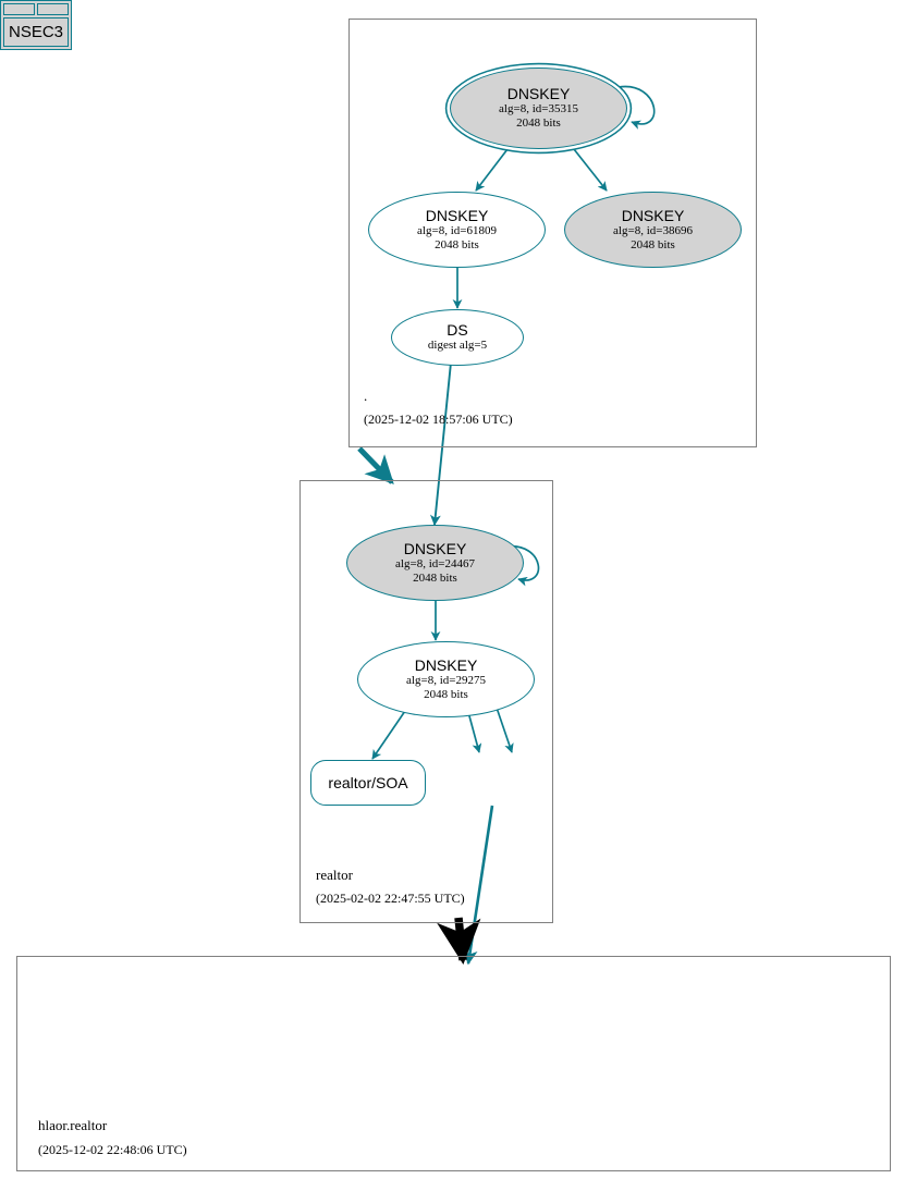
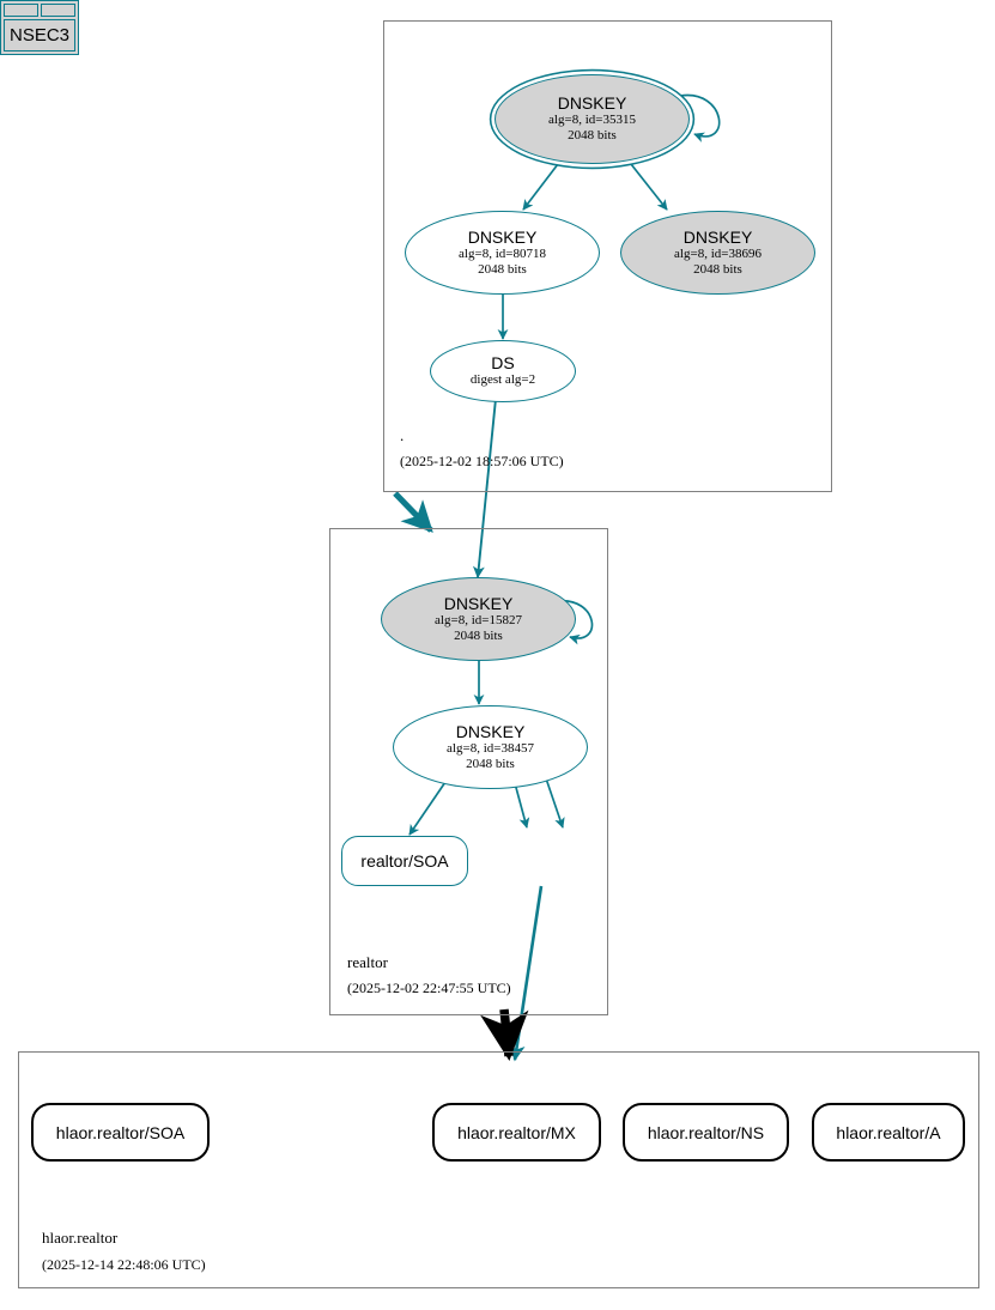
  .
  (2025-12-02 18:57:06 UTC)
  DNSKEY
  alg=8, id=35315
  2048 bits
  DNSKEY
- alg=8, id=61809
+ alg=8, id=80718
  2048 bits
  DNSKEY
  alg=8, id=38696
  2048 bits
  DS
- digest alg=5
+ digest alg=2
  realtor
- (2025-02-02 22:47:55 UTC)
+ (2025-12-02 22:47:55 UTC)
  DNSKEY
- alg=8, id=24467
+ alg=8, id=15827
  2048 bits
  DNSKEY
- alg=8, id=29275
+ alg=8, id=38457
  2048 bits
  realtor/SOA
  NSEC3
  hlaor.realtor
- (2025-12-02 22:48:06 UTC)
+ (2025-12-14 22:48:06 UTC)
+ hlaor.realtor/SOA
+ hlaor.realtor/MX
+ hlaor.realtor/NS
+ hlaor.realtor/A
